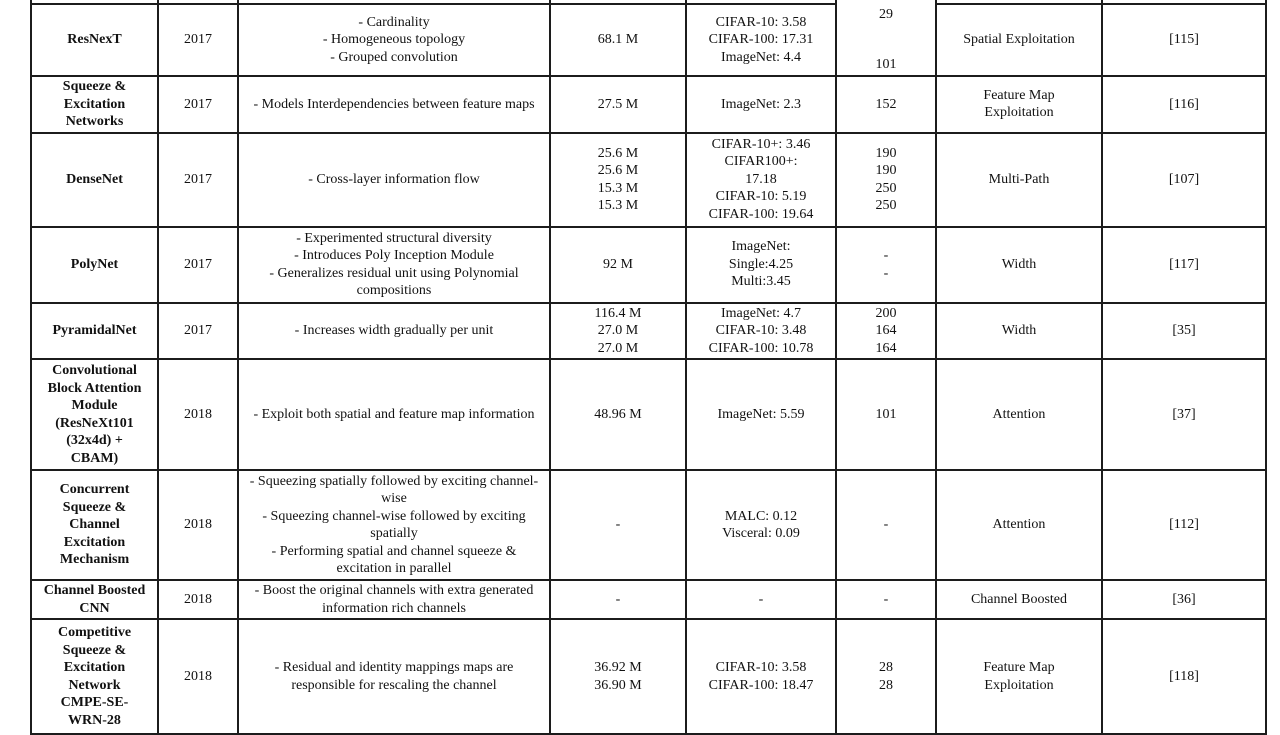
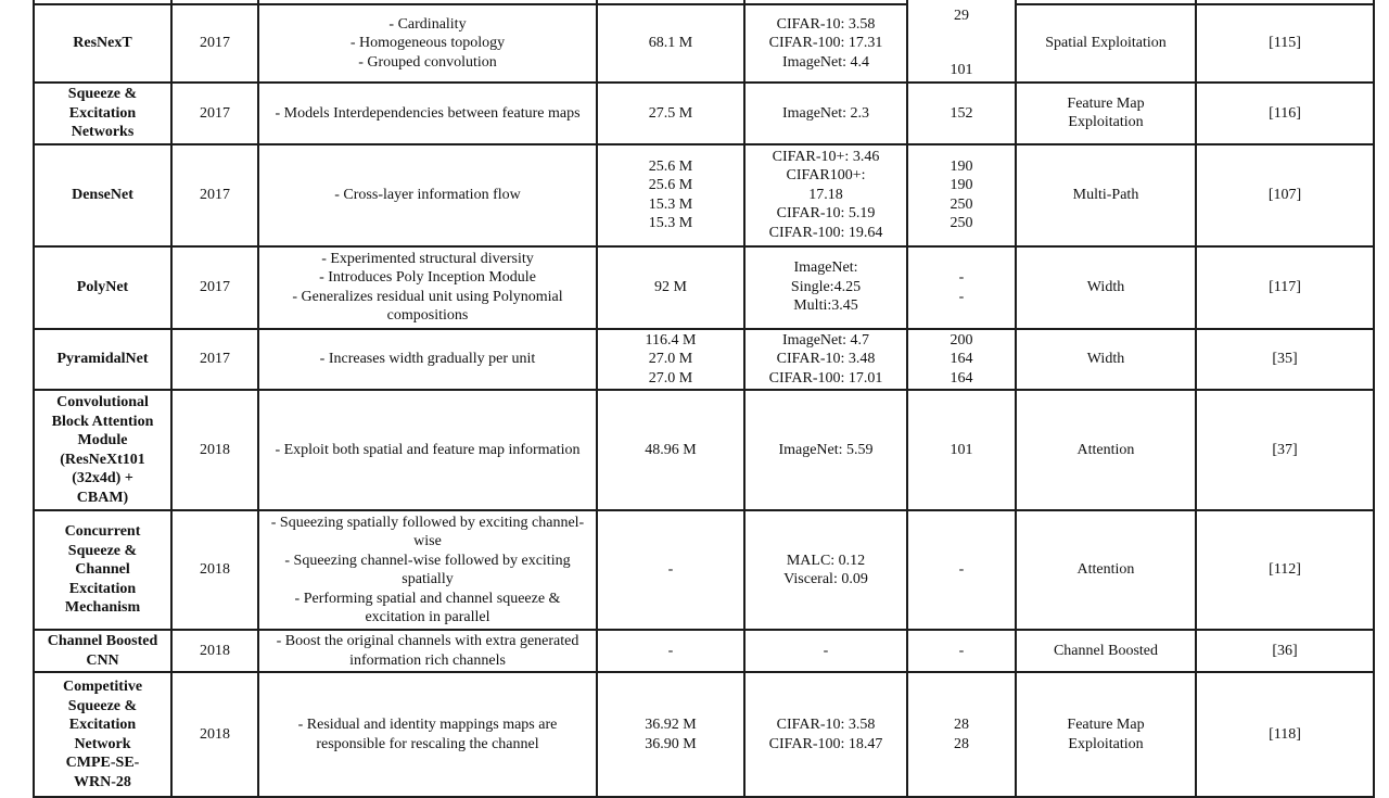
  					29101
  ResNexT	2017	- Cardinality- Homogeneous topology- Grouped convolution	68.1 M	CIFAR-10: 3.58CIFAR-100: 17.31ImageNet: 4.4	Spatial Exploitation	[115]
  Squeeze &ExcitationNetworks	2017	- Models Interdependencies between feature maps	27.5 M	ImageNet: 2.3	152	Feature MapExploitation	[116]
  DenseNet	2017	- Cross-layer information flow	25.6 M25.6 M15.3 M15.3 M	CIFAR-10+: 3.46CIFAR100+:17.18CIFAR-10: 5.19CIFAR-100: 19.64	190190250250	Multi-Path	[107]
  PolyNet	2017	- Experimented structural diversity- Introduces Poly Inception Module- Generalizes residual unit using Polynomial compositions	92 M	ImageNet:Single:4.25Multi:3.45	--	Width	[117]
- PyramidalNet	2017	- Increases width gradually per unit	116.4 M27.0 M27.0 M	ImageNet: 4.7CIFAR-10: 3.48CIFAR-100: 10.78	200164164	Width	[35]
+ PyramidalNet	2017	- Increases width gradually per unit	116.4 M27.0 M27.0 M	ImageNet: 4.7CIFAR-10: 3.48CIFAR-100: 17.01	200164164	Width	[35]
  ConvolutionalBlock AttentionModule(ResNeXt101(32x4d) +CBAM)	2018	- Exploit both spatial and feature map information	48.96 M	ImageNet: 5.59	101	Attention	[37]
  ConcurrentSqueeze &ChannelExcitationMechanism	2018	- Squeezing spatially followed by exciting channel-wise- Squeezing channel-wise followed by exciting spatially- Performing spatial and channel squeeze & excitation in parallel	-	MALC: 0.12Visceral: 0.09	-	Attention	[112]
  Channel BoostedCNN	2018	- Boost the original channels with extra generated information rich channels	-	-	-	Channel Boosted	[36]
  CompetitiveSqueeze &ExcitationNetworkCMPE-SE-WRN-28	2018	- Residual and identity mappings maps are responsible for rescaling the channel	36.92 M36.90 M	CIFAR-10: 3.58CIFAR-100: 18.47	2828	Feature MapExploitation	[118]
